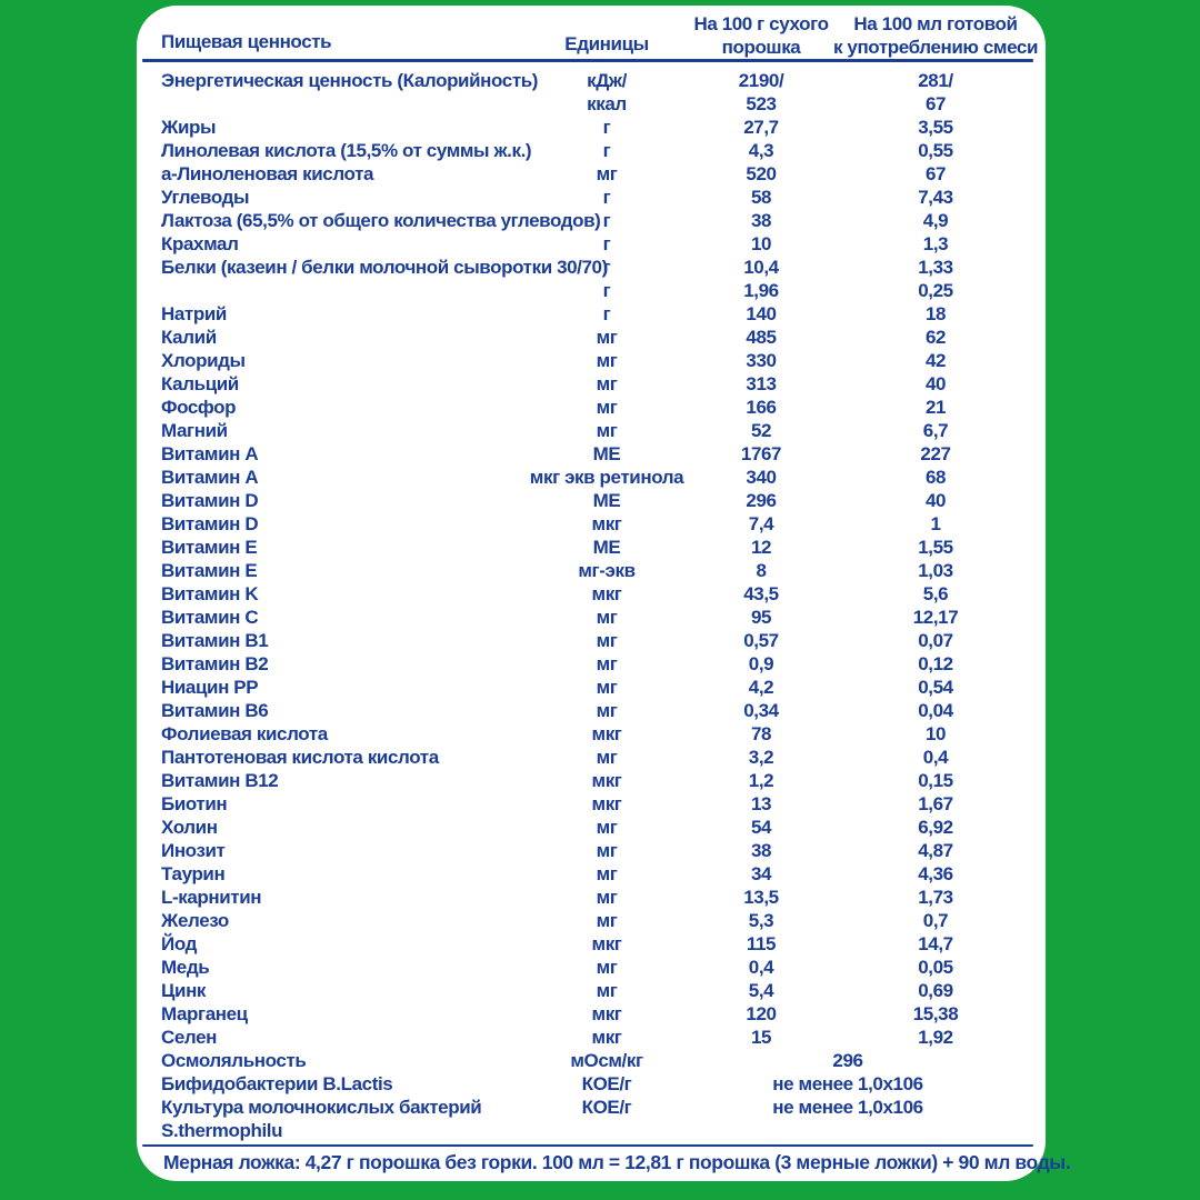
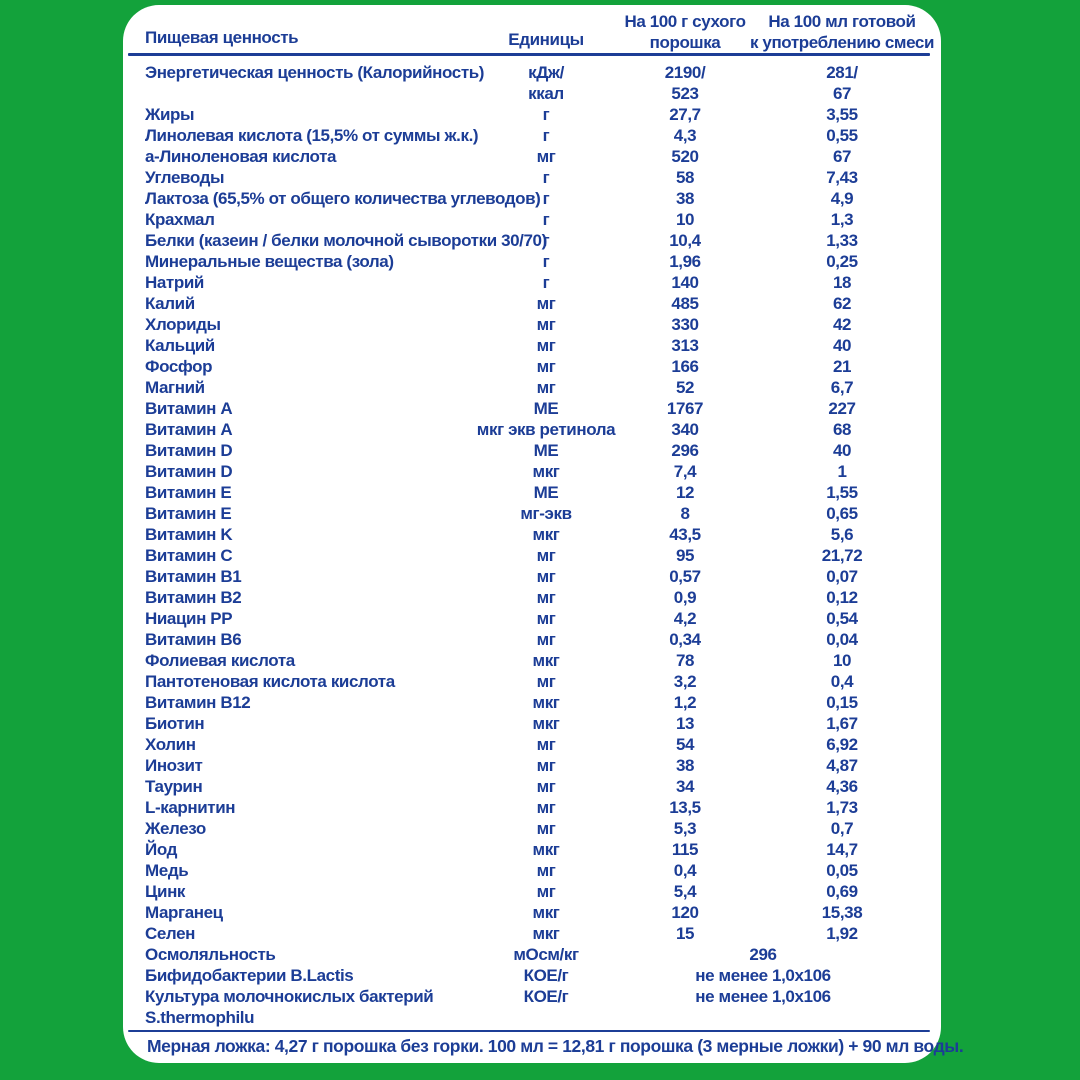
  Пищевая ценность
  Единицы
  На 100 г сухого
  порошка
  На 100 мл готовой
  к употреблению смеси
  Энергетическая ценность (Калорийность)
  кДж/
  2190/
  281/
  ккал
  523
  67
  Жиры
  г
  27,7
  3,55
  Линолевая кислота (15,5% от суммы ж.к.)
  г
  4,3
  0,55
  а-Линоленовая кислота
  мг
  520
  67
  Углеводы
  г
  58
  7,43
  Лактоза (65,5% от общего количества углеводов)
  г
  38
  4,9
  Крахмал
  г
  10
  1,3
  Белки (казеин / белки молочной сыворотки 30/70)
  г
  10,4
  1,33
+ Минеральные вещества (зола)
  г
  1,96
  0,25
  Натрий
  г
  140
  18
  Калий
  мг
  485
  62
  Хлориды
  мг
  330
  42
  Кальций
  мг
  313
  40
  Фосфор
  мг
  166
  21
  Магний
  мг
  52
  6,7
  Витамин A
  МЕ
  1767
  227
  Витамин A
  мкг экв ретинола
  340
  68
  Витамин D
  МЕ
  296
  40
  Витамин D
  мкг
  7,4
  1
  Витамин E
  МЕ
  12
  1,55
  Витамин E
  мг-экв
  8
- 1,03
+ 0,65
  Витамин K
  мкг
  43,5
  5,6
  Витамин C
  мг
  95
- 12,17
+ 21,72
  Витамин B1
  мг
  0,57
  0,07
  Витамин B2
  мг
  0,9
  0,12
  Ниацин PP
  мг
  4,2
  0,54
  Витамин B6
  мг
  0,34
  0,04
  Фолиевая кислота
  мкг
  78
  10
  Пантотеновая кислота кислота
  мг
  3,2
  0,4
  Витамин B12
  мкг
  1,2
  0,15
  Биотин
  мкг
  13
  1,67
  Холин
  мг
  54
  6,92
  Инозит
  мг
  38
  4,87
  Таурин
  мг
  34
  4,36
  L-карнитин
  мг
  13,5
  1,73
  Железо
  мг
  5,3
  0,7
  Йод
  мкг
  115
  14,7
  Медь
  мг
  0,4
  0,05
  Цинк
  мг
  5,4
  0,69
  Марганец
  мкг
  120
  15,38
  Селен
  мкг
  15
  1,92
  Осмоляльность
  мОсм/кг
  296
  Бифидобактерии B.Lactis
  КОЕ/г
  не менее 1,0х106
  Культура молочнокислых бактерий
  КОЕ/г
  не менее 1,0х106
  S.thermophilu
  Мерная ложка: 4,27 г порошка без горки. 100 мл = 12,81 г порошка (3 мерные ложки) + 90 мл воды.
